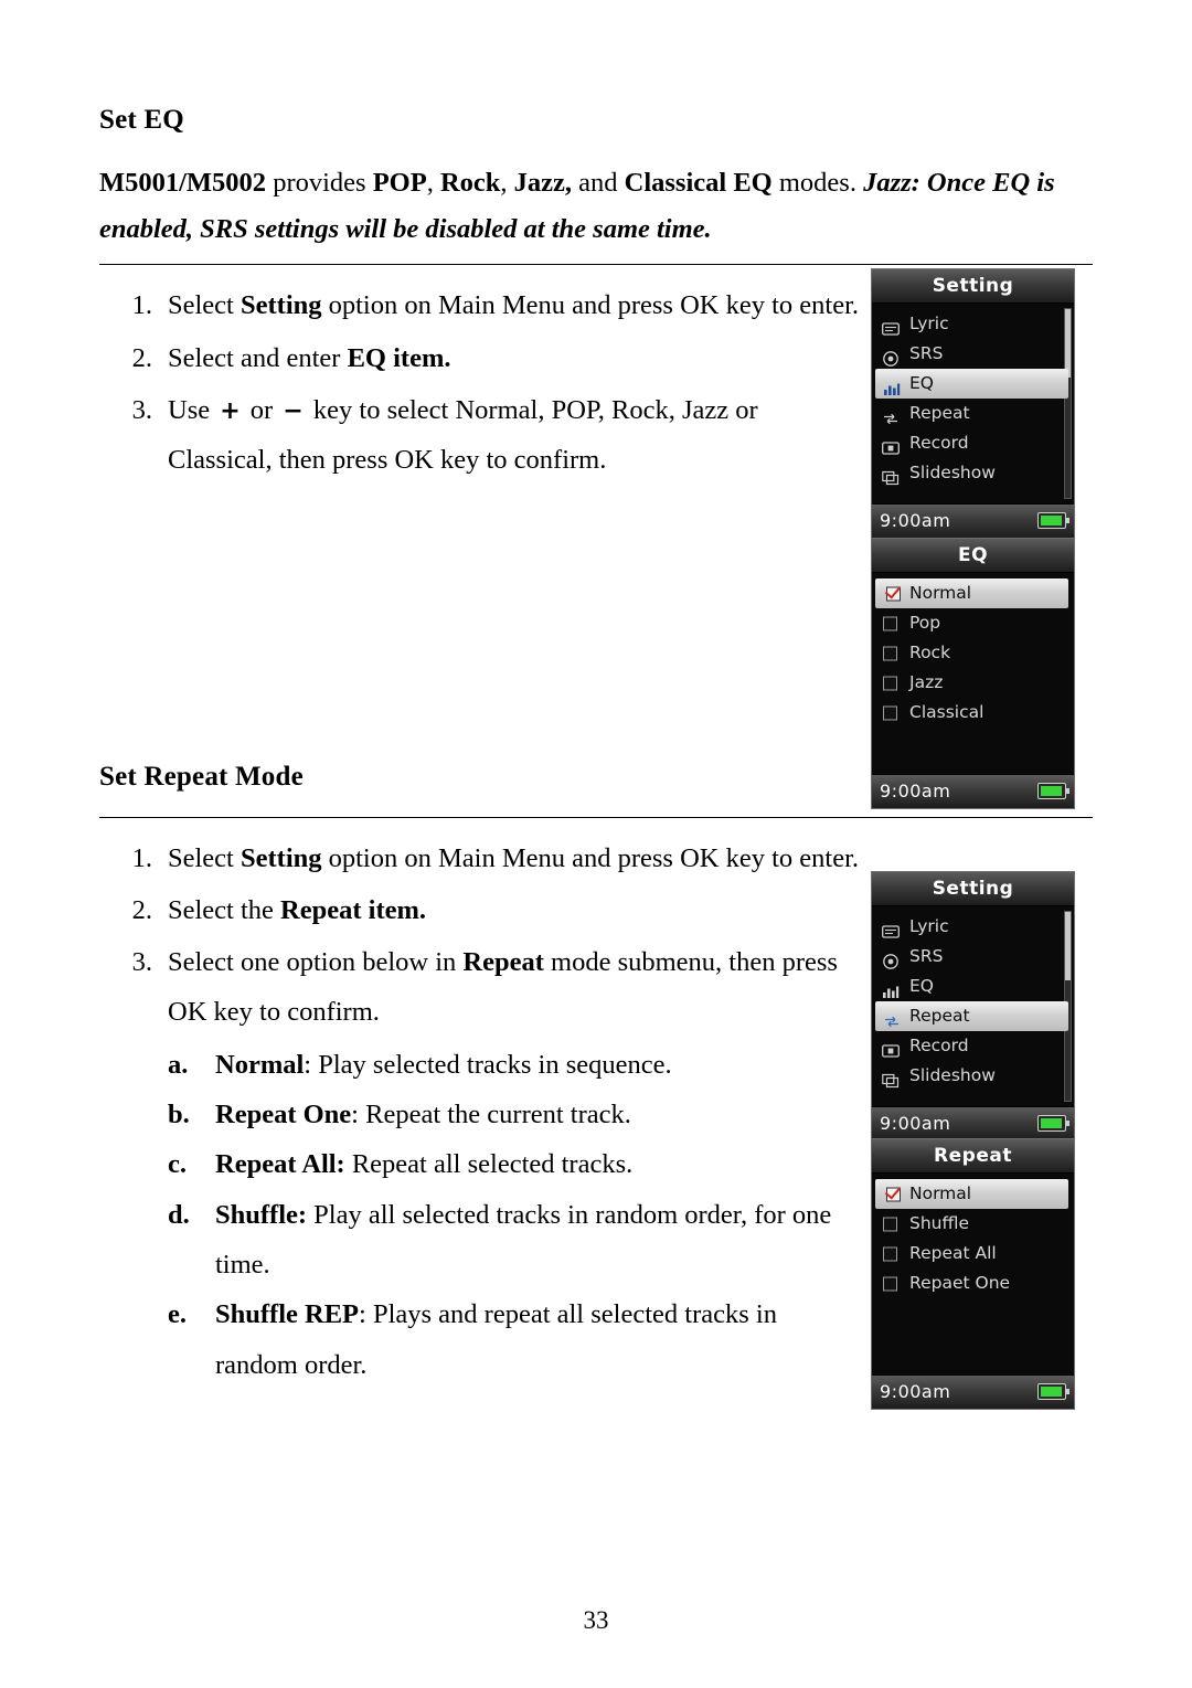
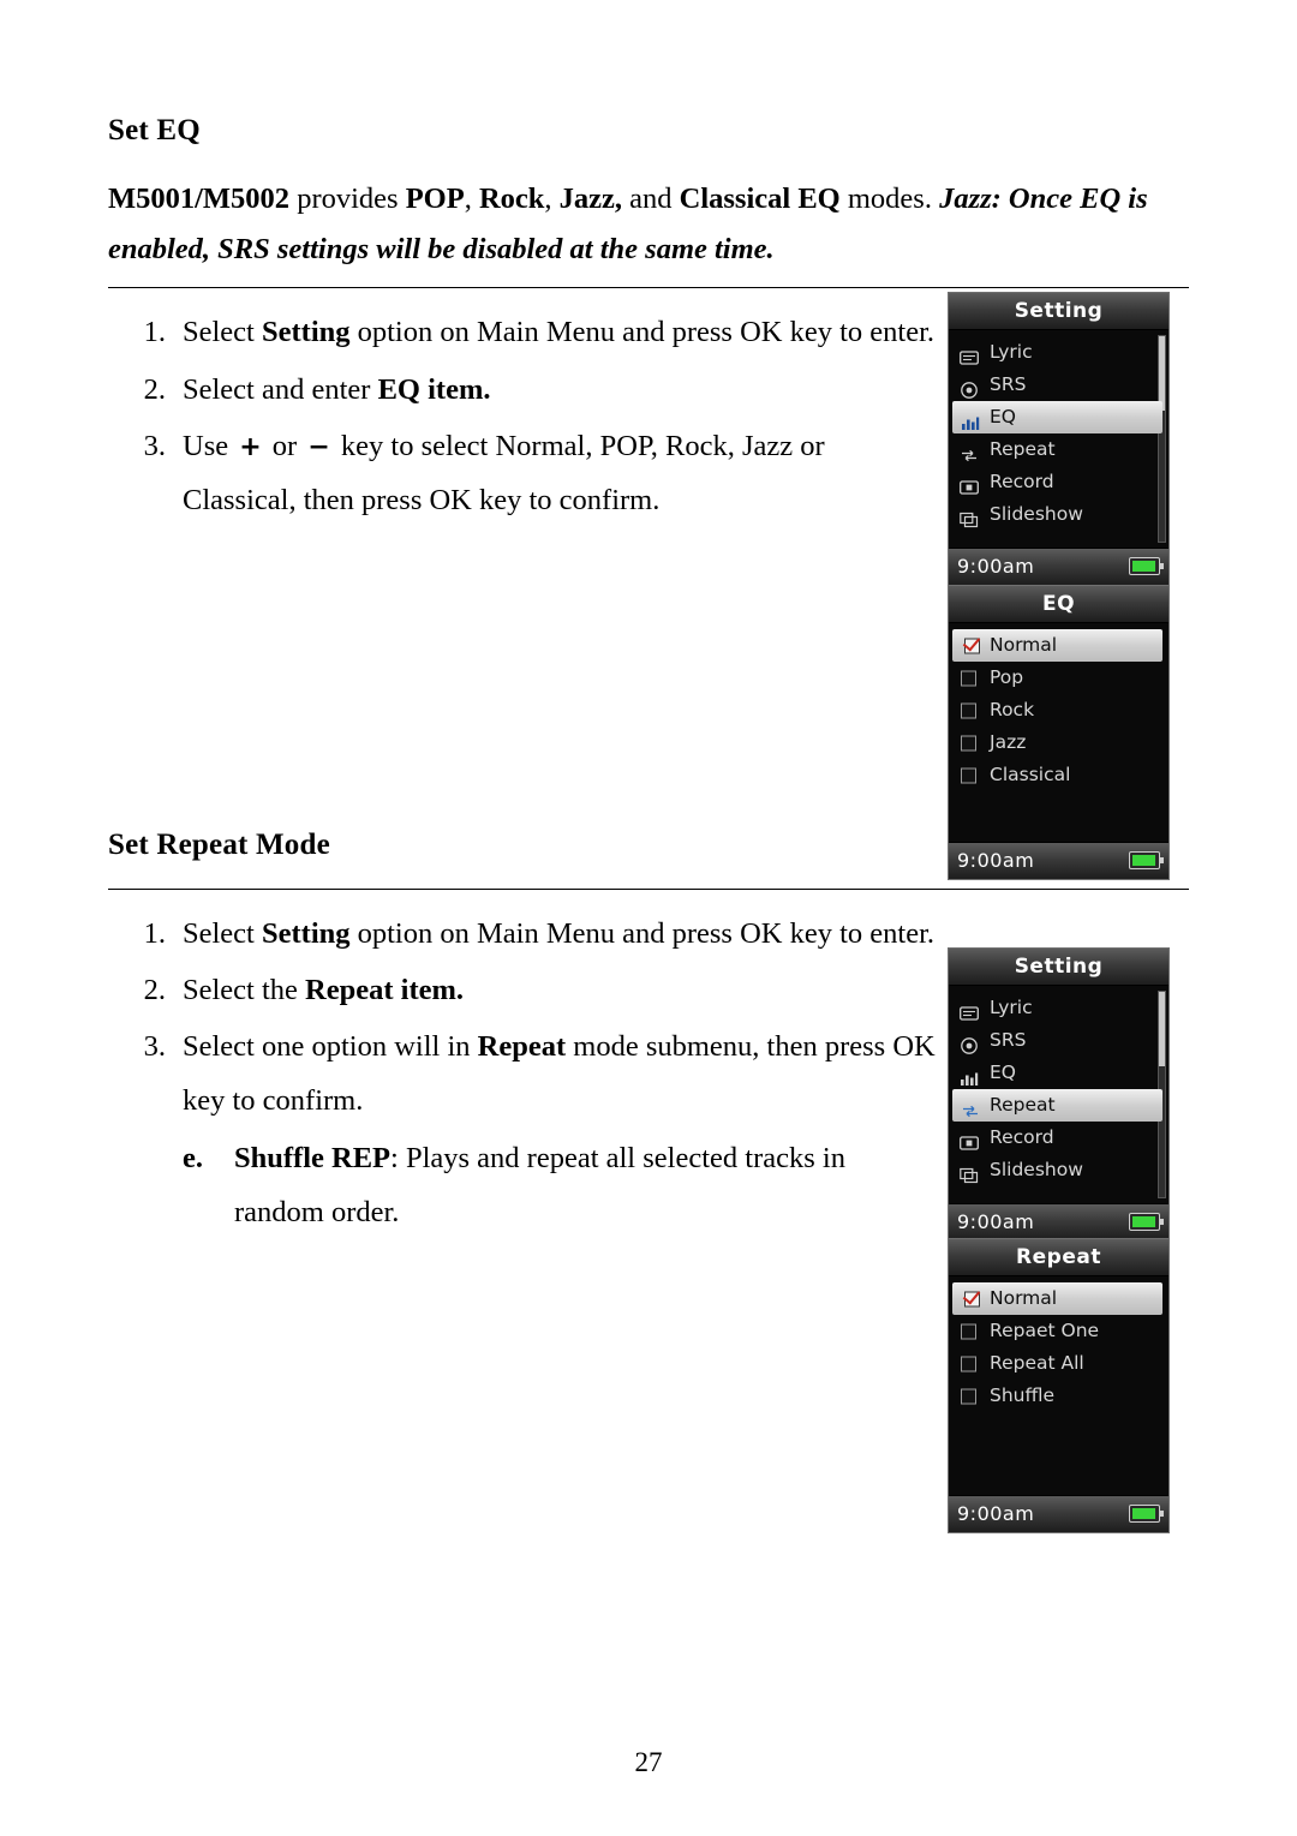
  Set EQ
  M5001/M5002 provides POP, Rock, Jazz, and Classical EQ modes. Jazz: Once EQ is enabled, SRS settings will be disabled at the same time.
  1.
  Select Setting option on Main Menu and press OK key to enter.
  2.
  Select and enter EQ item.
  3.
  Use + or − key to select Normal, POP, Rock, Jazz or Classical, then press OK key to confirm.
  Set Repeat Mode
  1.
  Select Setting option on Main Menu and press OK key to enter.
  2.
  Select the Repeat item.
  3.
- Select one option below in Repeat mode submenu, then press OK key to confirm.
+ Select one option will in Repeat mode submenu, then press OK key to confirm.
- a.
- Normal: Play selected tracks in sequence.
- b.
- Repeat One: Repeat the current track.
- c.
- Repeat All: Repeat all selected tracks.
- d.
- Shuffle: Play all selected tracks in random order, for one time.
  e.
  Shuffle REP: Plays and repeat all selected tracks in random order.
  Setting
  Lyric
  SRS
  EQ
  Repeat
  Record
  Slideshow
  9:00am
  EQ
  Normal
  Pop
  Rock
  Jazz
  Classical
  9:00am
  Setting
  Lyric
  SRS
  EQ
  Repeat
  Record
  Slideshow
  9:00am
  Repeat
  Normal
- Shuffle
+ Repaet One
  Repeat All
- Repaet One
+ Shuffle
  9:00am
- 33
+ 27
